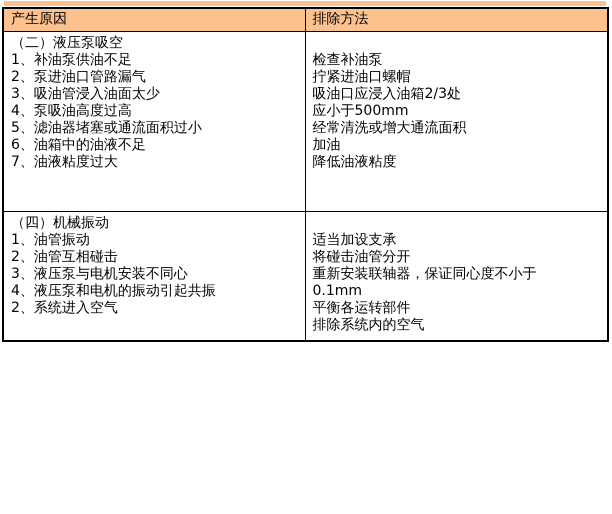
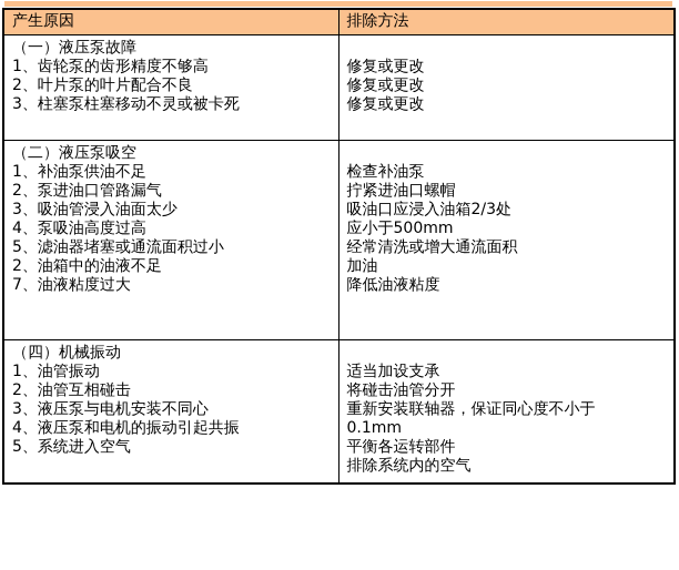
  产生原因	排除方法
+ （一）液压泵故障1、齿轮泵的齿形精度不够高2、叶片泵的叶片配合不良3、柱塞泵柱塞移动不灵或被卡死	修复或更改修复或更改修复或更改
- （二）液压泵吸空1、补油泵供油不足2、泵进油口管路漏气3、吸油管浸入油面太少4、泵吸油高度过高5、滤油器堵塞或通流面积过小6、油箱中的油液不足7、油液粘度过大	检查补油泵拧紧进油口螺帽吸油口应浸入油箱2/3处应小于500mm经常清洗或增大通流面积加油降低油液粘度
+ （二）液压泵吸空1、补油泵供油不足2、泵进油口管路漏气3、吸油管浸入油面太少4、泵吸油高度过高5、滤油器堵塞或通流面积过小2、油箱中的油液不足7、油液粘度过大	检查补油泵拧紧进油口螺帽吸油口应浸入油箱2/3处应小于500mm经常清洗或增大通流面积加油降低油液粘度
- （四）机械振动1、油管振动2、油管互相碰击3、液压泵与电机安装不同心4、液压泵和电机的振动引起共振2、系统进入空气	适当加设支承将碰击油管分开重新安装联轴器，保证同心度不小于0.1mm平衡各运转部件排除系统内的空气
+ （四）机械振动1、油管振动2、油管互相碰击3、液压泵与电机安装不同心4、液压泵和电机的振动引起共振5、系统进入空气	适当加设支承将碰击油管分开重新安装联轴器，保证同心度不小于0.1mm平衡各运转部件排除系统内的空气
